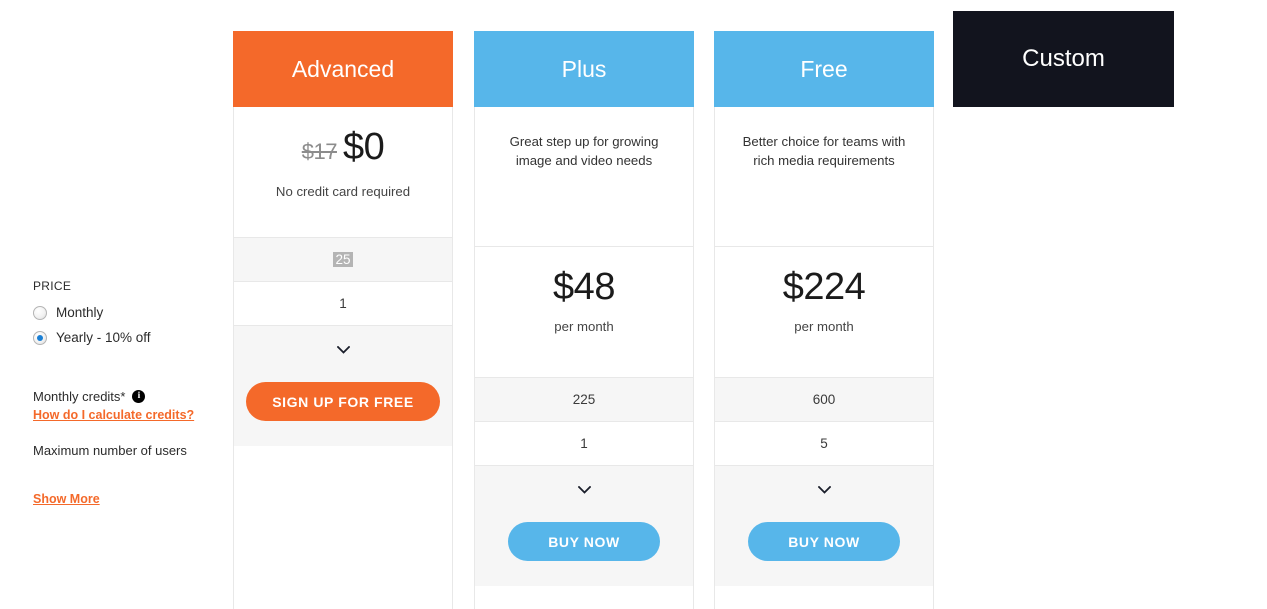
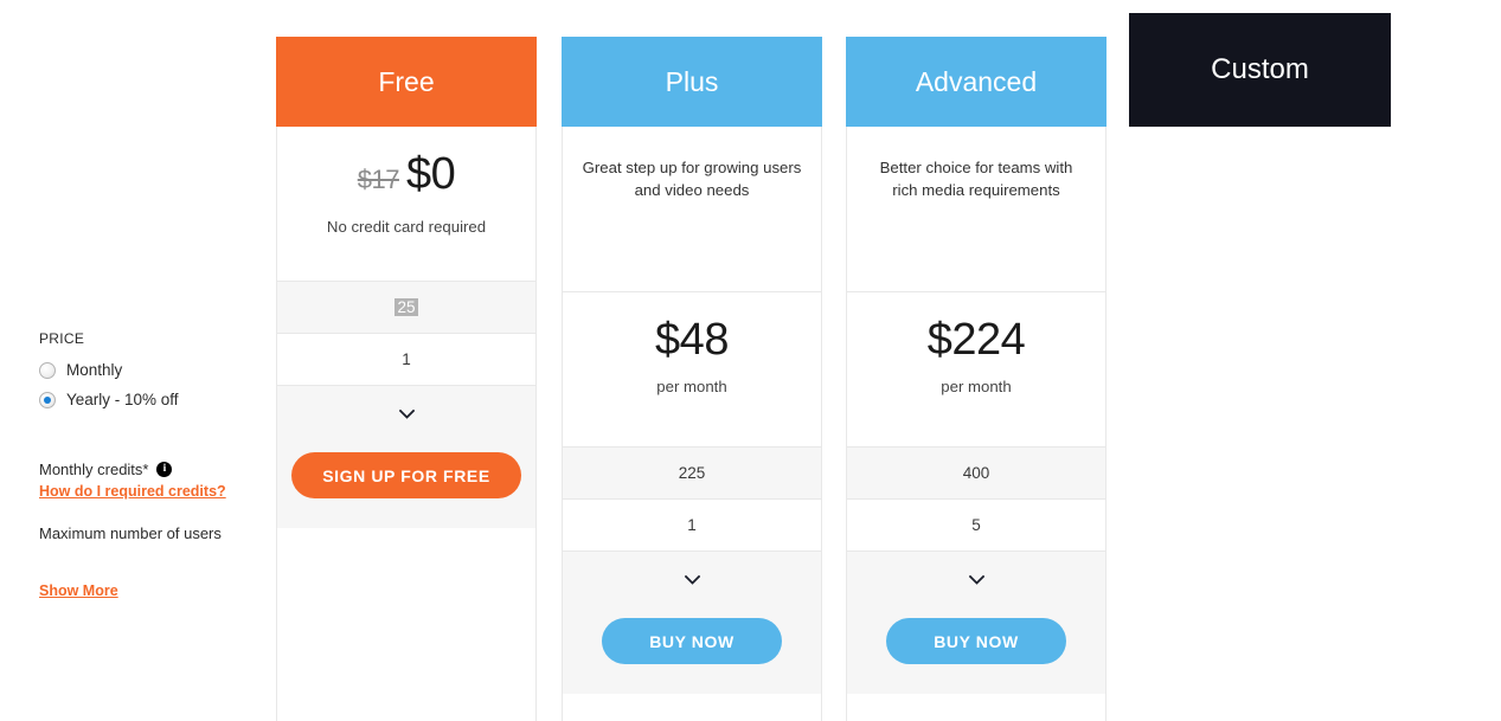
  PRICE
  Monthly
  Yearly - 10% off
  Monthly credits*
  i
- How do I calculate credits?
+ How do I required credits?
  Maximum number of users
  Show More
- Advanced
+ Free
  $17 $0
  No credit card required
  25
  1
  SIGN UP FOR FREE
  Plus
- Great step up for growing image and video needs
+ Great step up for growing users and video needs
  $48
  per month
  225
  1
  BUY NOW
- Free
+ Advanced
  Better choice for teams with rich media requirements
  $224
  per month
- 600
+ 400
  5
  BUY NOW
  Custom
